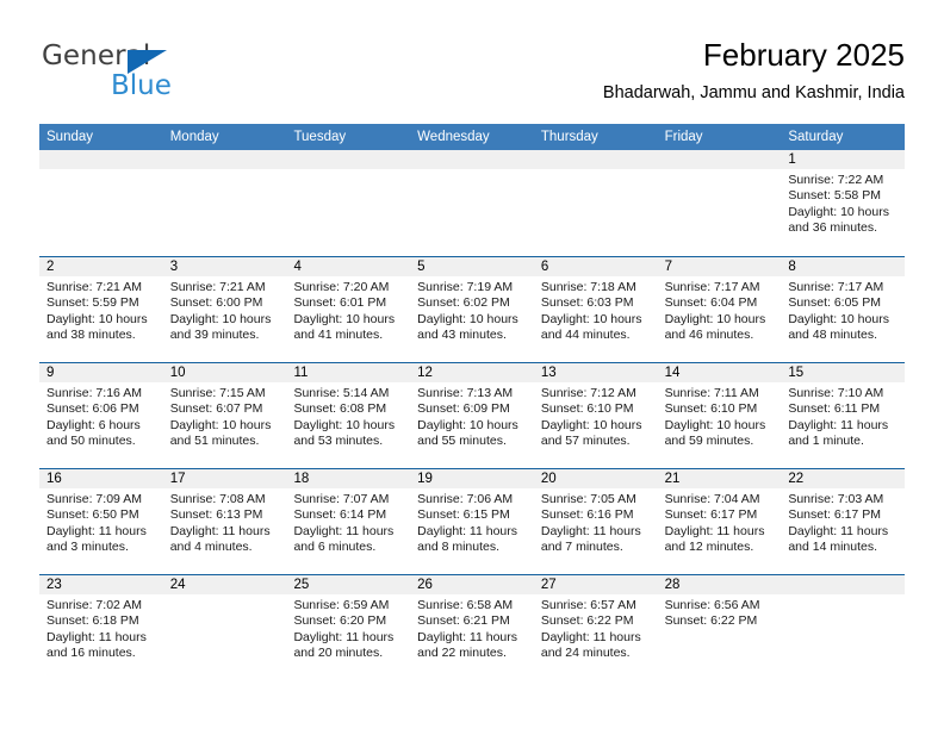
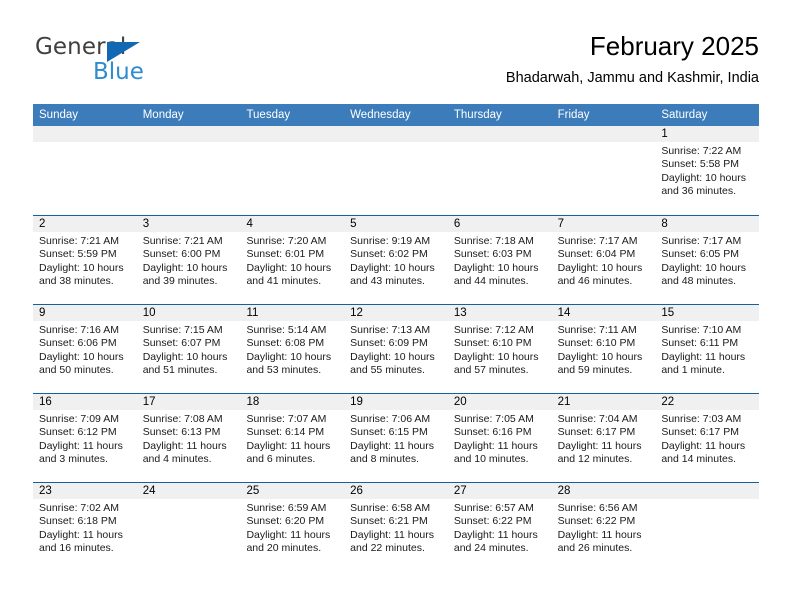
  General
  Blue
  February 2025
  Bhadarwah, Jammu and Kashmir, India
  Sunday
  Monday
  Tuesday
  Wednesday
  Thursday
  Friday
  Saturday
  1
  Sunrise: 7:22 AM
  Sunset: 5:58 PM
  Daylight: 10 hours and 36 minutes.
  2
  Sunrise: 7:21 AM
  Sunset: 5:59 PM
  Daylight: 10 hours and 38 minutes.
  3
  Sunrise: 7:21 AM
  Sunset: 6:00 PM
  Daylight: 10 hours and 39 minutes.
  4
  Sunrise: 7:20 AM
  Sunset: 6:01 PM
  Daylight: 10 hours and 41 minutes.
  5
- Sunrise: 7:19 AM
+ Sunrise: 9:19 AM
  Sunset: 6:02 PM
  Daylight: 10 hours and 43 minutes.
  6
  Sunrise: 7:18 AM
  Sunset: 6:03 PM
  Daylight: 10 hours and 44 minutes.
  7
  Sunrise: 7:17 AM
  Sunset: 6:04 PM
  Daylight: 10 hours and 46 minutes.
  8
  Sunrise: 7:17 AM
  Sunset: 6:05 PM
  Daylight: 10 hours and 48 minutes.
  9
  Sunrise: 7:16 AM
  Sunset: 6:06 PM
- Daylight: 6 hours and 50 minutes.
+ Daylight: 10 hours and 50 minutes.
  10
  Sunrise: 7:15 AM
  Sunset: 6:07 PM
  Daylight: 10 hours and 51 minutes.
  11
  Sunrise: 5:14 AM
  Sunset: 6:08 PM
  Daylight: 10 hours and 53 minutes.
  12
  Sunrise: 7:13 AM
  Sunset: 6:09 PM
  Daylight: 10 hours and 55 minutes.
  13
  Sunrise: 7:12 AM
  Sunset: 6:10 PM
  Daylight: 10 hours and 57 minutes.
  14
  Sunrise: 7:11 AM
  Sunset: 6:10 PM
  Daylight: 10 hours and 59 minutes.
  15
  Sunrise: 7:10 AM
  Sunset: 6:11 PM
  Daylight: 11 hours and 1 minute.
  16
  Sunrise: 7:09 AM
- Sunset: 6:50 PM
+ Sunset: 6:12 PM
  Daylight: 11 hours and 3 minutes.
  17
  Sunrise: 7:08 AM
  Sunset: 6:13 PM
  Daylight: 11 hours and 4 minutes.
  18
  Sunrise: 7:07 AM
  Sunset: 6:14 PM
  Daylight: 11 hours and 6 minutes.
  19
  Sunrise: 7:06 AM
  Sunset: 6:15 PM
  Daylight: 11 hours and 8 minutes.
  20
  Sunrise: 7:05 AM
  Sunset: 6:16 PM
- Daylight: 11 hours and 7 minutes.
+ Daylight: 11 hours and 10 minutes.
  21
  Sunrise: 7:04 AM
  Sunset: 6:17 PM
  Daylight: 11 hours and 12 minutes.
  22
  Sunrise: 7:03 AM
  Sunset: 6:17 PM
  Daylight: 11 hours and 14 minutes.
  23
  Sunrise: 7:02 AM
  Sunset: 6:18 PM
  Daylight: 11 hours and 16 minutes.
  24
  25
  Sunrise: 6:59 AM
  Sunset: 6:20 PM
  Daylight: 11 hours and 20 minutes.
  26
  Sunrise: 6:58 AM
  Sunset: 6:21 PM
  Daylight: 11 hours and 22 minutes.
  27
  Sunrise: 6:57 AM
  Sunset: 6:22 PM
  Daylight: 11 hours and 24 minutes.
  28
  Sunrise: 6:56 AM
  Sunset: 6:22 PM
+ Daylight: 11 hours and 26 minutes.
